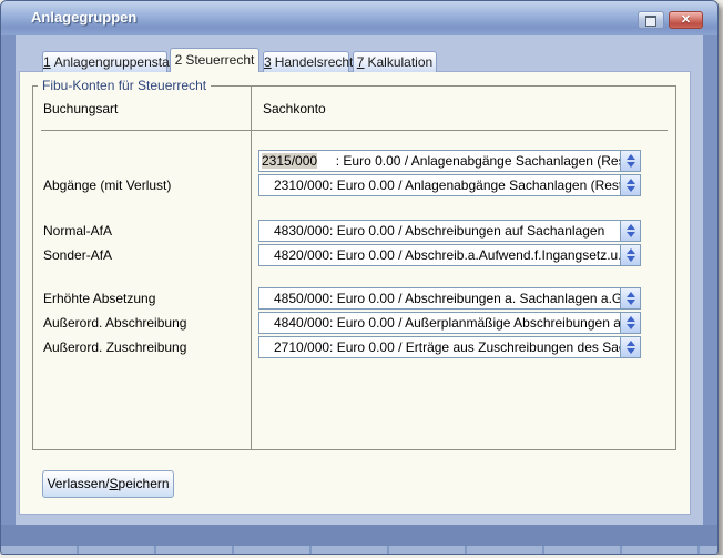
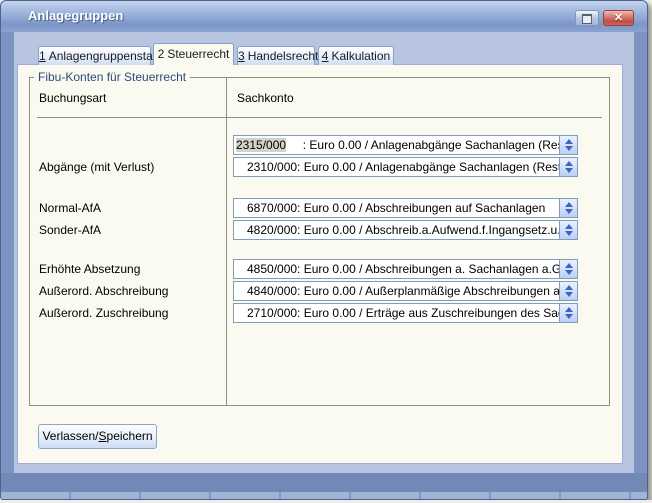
  Anlagegruppen
  ✕
  1 Anlagengruppensta
  2 Steuerrecht
  3 Handelsrecht
- 7 Kalkulation
+ 4 Kalkulation
  Fibu-Konten für Steuerrecht
  Buchungsart
  Sachkonto
  Abgänge (mit Verlust)
  Normal-AfA
  Sonder-AfA
  Erhöhte Absetzung
  Außerord. Abschreibung
  Außerord. Zuschreibung
  2315/000 : Euro 0.00 / Anlagenabgänge Sachanlagen (Re
  2310/000: Euro 0.00 / Anlagenabgänge Sachanlagen (Res
- 4830/000: Euro 0.00 / Abschreibungen auf Sachanlagen
+ 6870/000: Euro 0.00 / Abschreibungen auf Sachanlagen
  4820/000: Euro 0.00 / Abschreib.a.Aufwend.f.Ingangsetz.u
  4850/000: Euro 0.00 / Abschreibungen a. Sachanlagen a.G
  4840/000: Euro 0.00 / Außerplanmäßige Abschreibungen a
  2710/000: Euro 0.00 / Erträge aus Zuschreibungen des Sa
  Verlassen/Speichern
